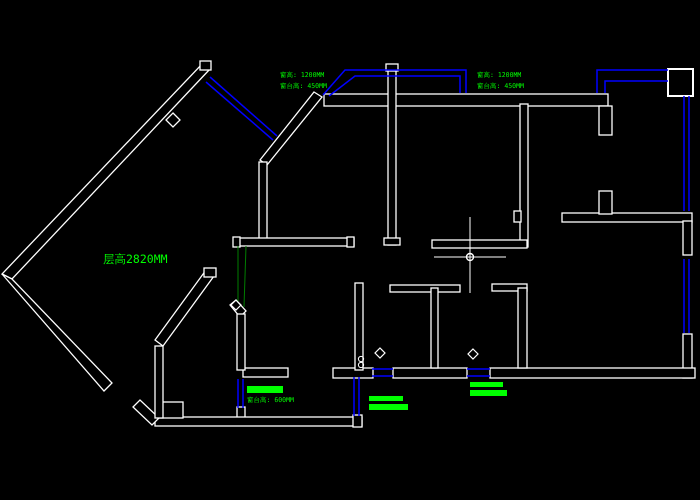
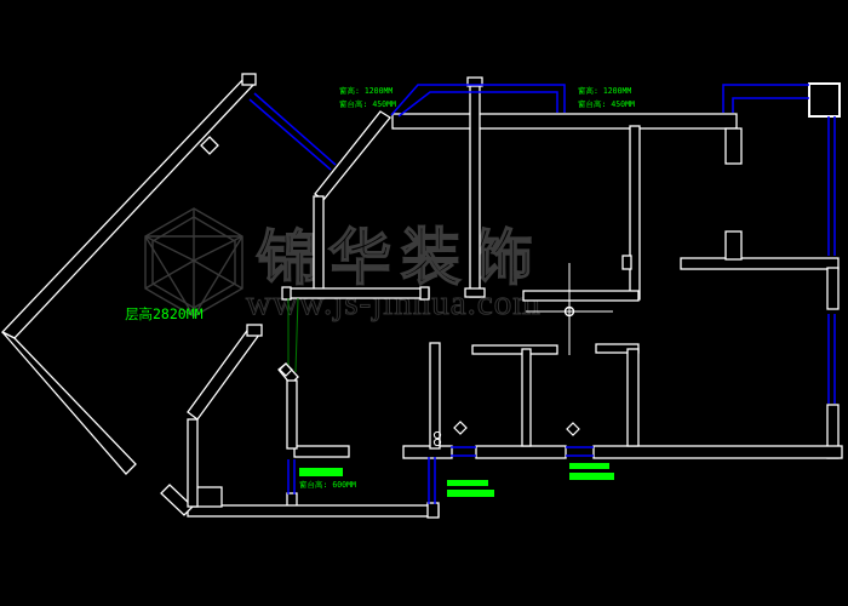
+ 锦华装饰
+ www.js-jinhua.com
  窗高: 1200MM
  窗台高: 450MM
  窗高: 1200MM
  窗台高: 450MM
  层高2820MM
  窗台高: 600MM
